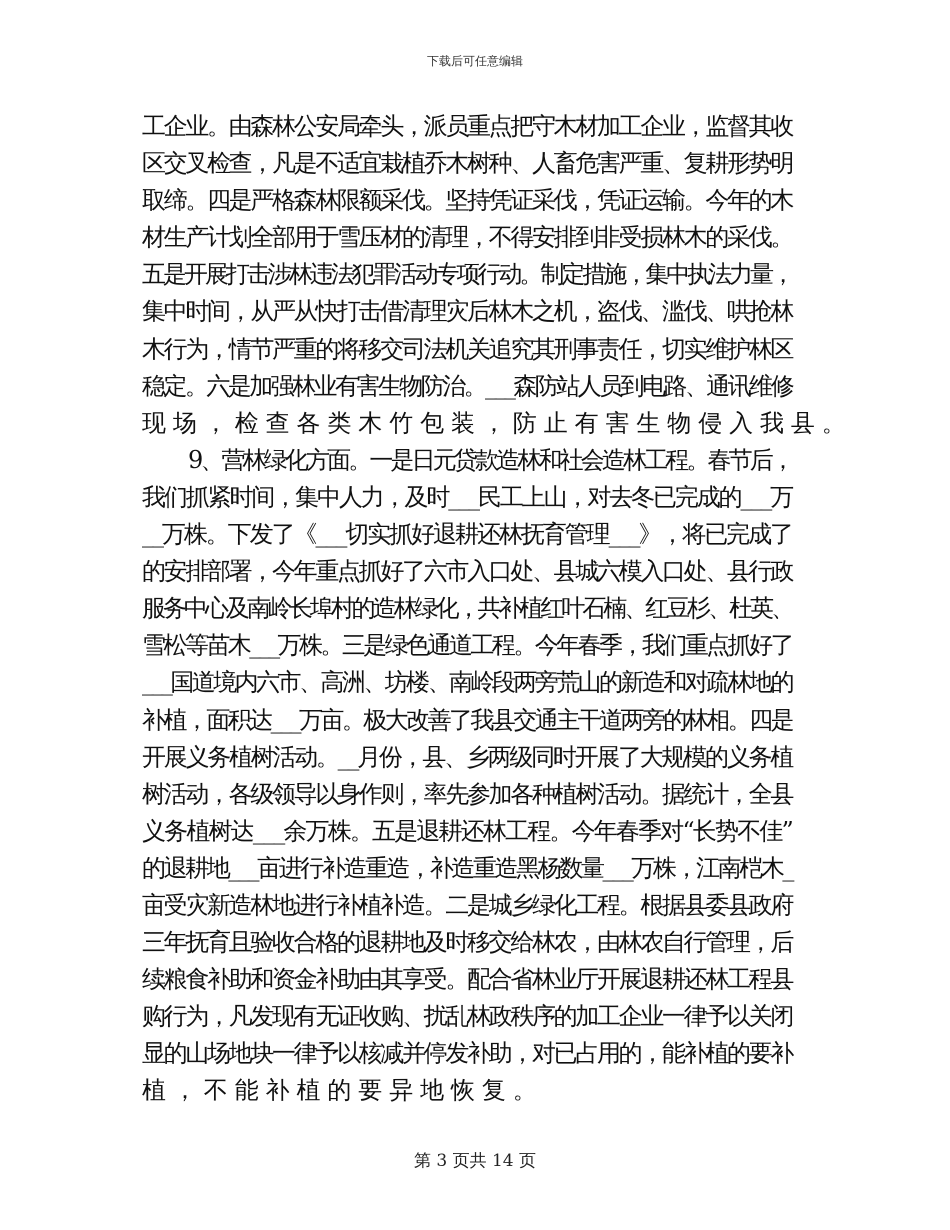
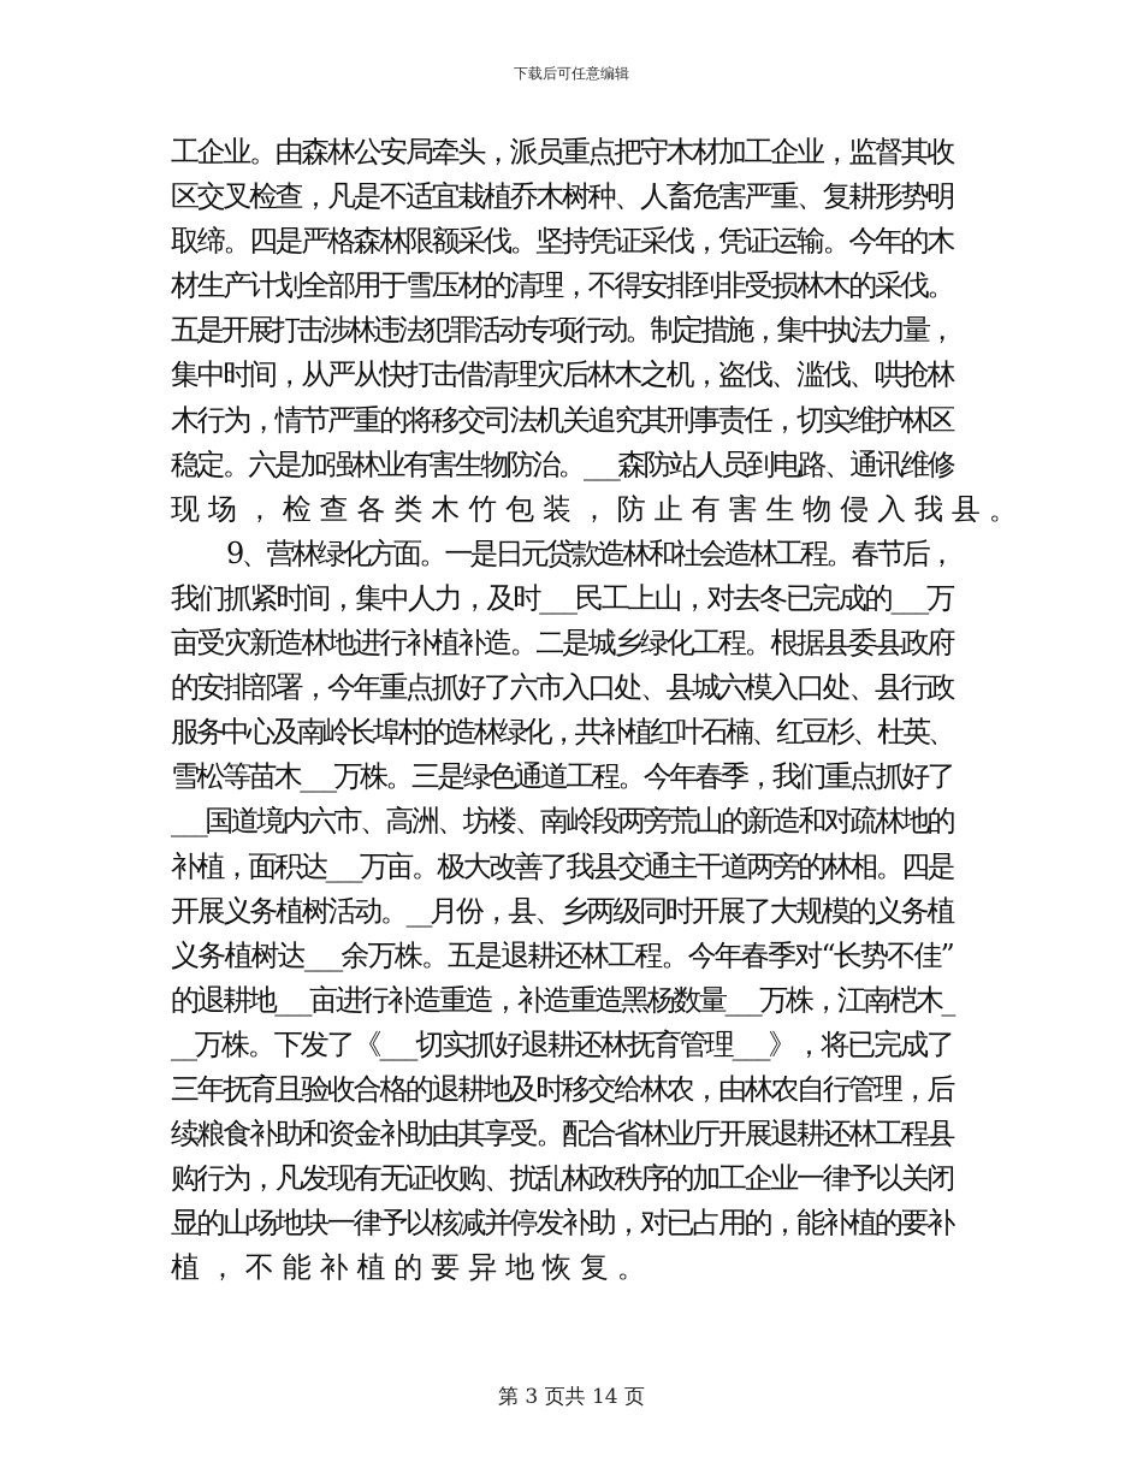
  下载后可任意编辑
  工企业。由森林公安局牵头，派员重点把守木材加工企业，监督其收
  区交叉检查，凡是不适宜栽植乔木树种、人畜危害严重、复耕形势明
  取缔。四是严格森林限额采伐。坚持凭证采伐，凭证运输。今年的木
  材生产计划全部用于雪压材的清理，不得安排到非受损林木的采伐。
  五是开展打击涉林违法犯罪活动专项行动。制定措施，集中执法力量，
  集中时间，从严从快打击借清理灾后林木之机，盗伐、滥伐、哄抢林
  木行为，情节严重的将移交司法机关追究其刑事责任，切实维护林区
  稳定。六是加强林业有害生物防治。___森防站人员到电路、通讯维修
  现场，检查各类木竹包装，防止有害生物侵入我县。
  9、营林绿化方面。一是日元贷款造林和社会造林工程。春节后，
  我们抓紧时间，集中人力，及时___民工上山，对去冬已完成的___万
- __万株。下发了《___切实抓好退耕还林抚育管理___》，将已完成了
+ 亩受灾新造林地进行补植补造。二是城乡绿化工程。根据县委县政府
  的安排部署，今年重点抓好了六市入口处、县城六模入口处、县行政
  服务中心及南岭长埠村的造林绿化，共补植红叶石楠、红豆杉、杜英、
  雪松等苗木___万株。三是绿色通道工程。今年春季，我们重点抓好了
  ___国道境内六市、高洲、坊楼、南岭段两旁荒山的新造和对疏林地的
  补植，面积达___万亩。极大改善了我县交通主干道两旁的林相。四是
  开展义务植树活动。__月份，县、乡两级同时开展了大规模的义务植
- 树活动，各级领导以身作则，率先参加各种植树活动。据统计，全县
  义务植树达___余万株。五是退耕还林工程。今年春季对“长势不佳”
  的退耕地___亩进行补造重造，补造重造黑杨数量___万株，江南桤木_
- 亩受灾新造林地进行补植补造。二是城乡绿化工程。根据县委县政府
+ __万株。下发了《___切实抓好退耕还林抚育管理___》，将已完成了
  三年抚育且验收合格的退耕地及时移交给林农，由林农自行管理，后
  续粮食补助和资金补助由其享受。配合省林业厅开展退耕还林工程县
  购行为，凡发现有无证收购、扰乱林政秩序的加工企业一律予以关闭
  显的山场地块一律予以核减并停发补助，对已占用的，能补植的要补
  植，不能补植的要异地恢复。
  第 3 页共 14 页
